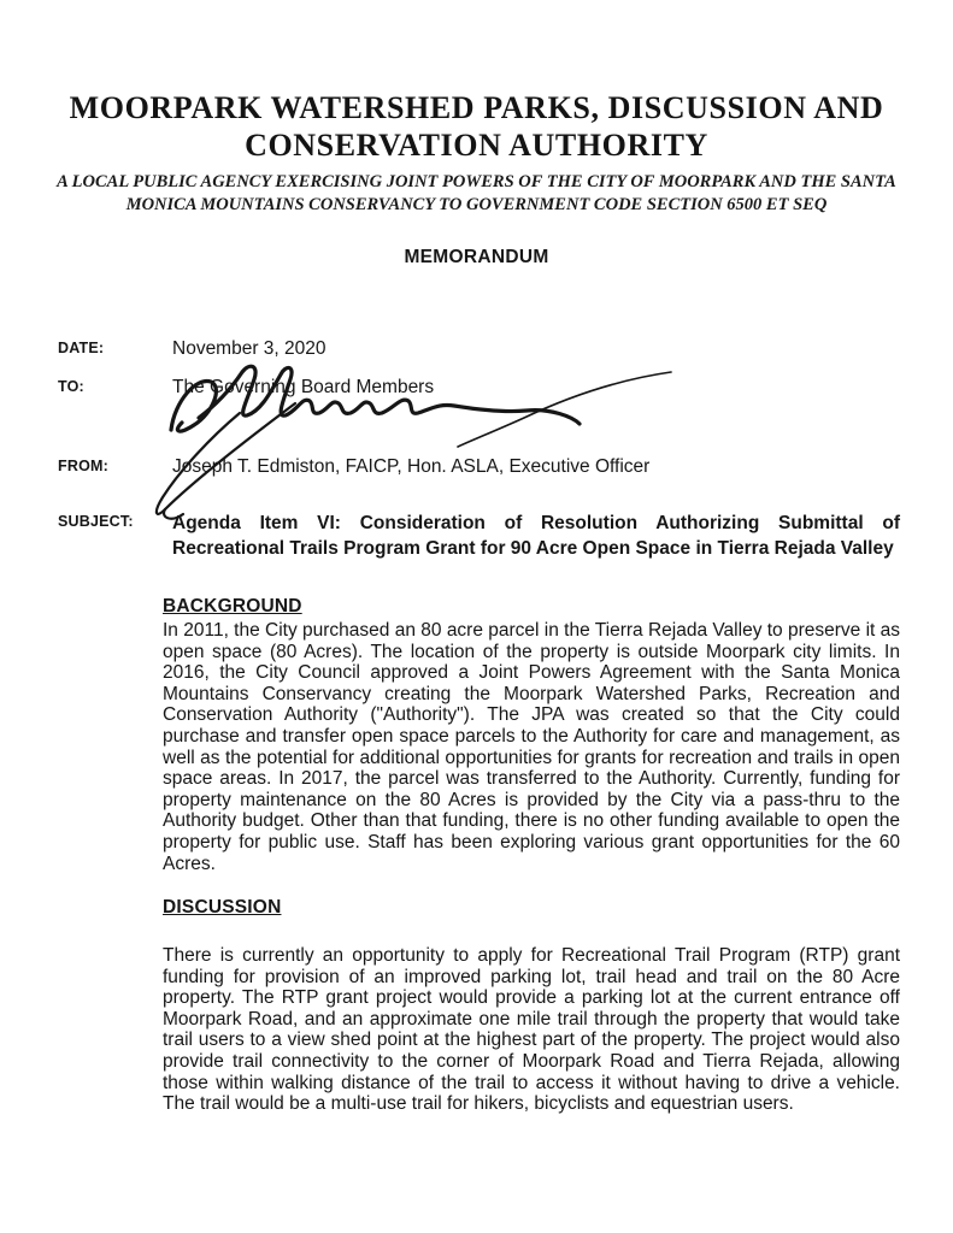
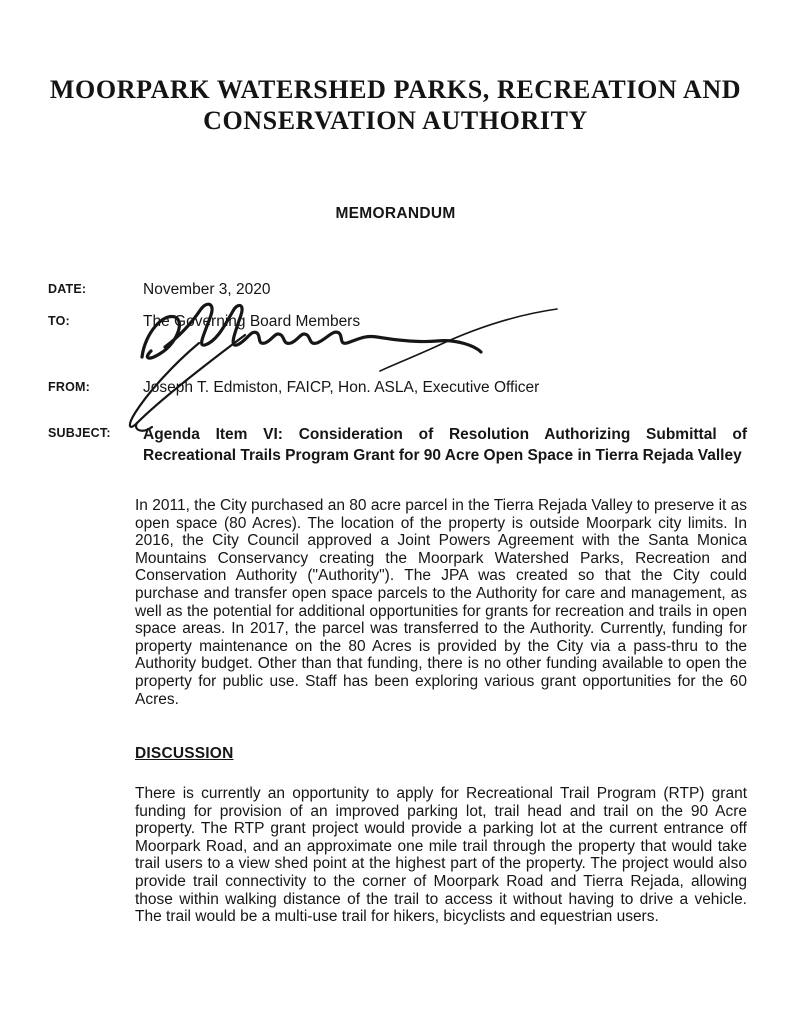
- MOORPARK WATERSHED PARKS, DISCUSSION AND
+ MOORPARK WATERSHED PARKS, RECREATION AND
  CONSERVATION AUTHORITY
- A LOCAL PUBLIC AGENCY EXERCISING JOINT POWERS OF THE CITY OF MOORPARK AND THE SANTA
- MONICA MOUNTAINS CONSERVANCY TO GOVERNMENT CODE SECTION 6500 ET SEQ
  MEMORANDUM
  DATE:
  November 3, 2020
  TO:
  Thevernng Board Members
  FROM:
  Jseph T. Edmiston, FAICP, Hon. ASLA, Executive Officer
  SUBJECT:
  Agenda Item VI: Consideration of Resolution Authorizing Submittal of Recreational Trails Program Grant for 90 Acre Open Space in Tierra Rejada Valley
- BACKGROUND
  In 2011, the City purchased an 80 acre parcel in the Tierra Rejada Valley to preserve it as open space (80 Acres). The location of the property is outside Moorpark city limits. In 2016, the City Council approved a Joint Powers Agreement with the Santa Monica Mountains Conservancy creating the Moorpark Watershed Parks, Recreation and Conservation Authority ("Authority"). The JPA was created so that the City could purchase and transfer open space parcels to the Authority for care and management, as well as the potential for additional opportunities for grants for recreation and trails in open space areas. In 2017, the parcel was transferred to the Authority. Currently, funding for property maintenance on the 80 Acres is provided by the City via a pass-thru to the Authority budget. Other than that funding, there is no other funding available to open the property for public use. Staff has been exploring various grant opportunities for the 60 Acres.
  DISCUSSION
- There is currently an opportunity to apply for Recreational Trail Program (RTP) grant funding for provision of an improved parking lot, trail head and trail on the 80 Acre property. The RTP grant project would provide a parking lot at the current entrance off Moorpark Road, and an approximate one mile trail through the property that would take trail users to a view shed point at the highest part of the property. The project would also provide trail connectivity to the corner of Moorpark Road and Tierra Rejada, allowing those within walking distance of the trail to access it without having to drive a vehicle. The trail would be a multi-use trail for hikers, bicyclists and equestrian users.
+ There is currently an opportunity to apply for Recreational Trail Program (RTP) grant funding for provision of an improved parking lot, trail head and trail on the 90 Acre property. The RTP grant project would provide a parking lot at the current entrance off Moorpark Road, and an approximate one mile trail through the property that would take trail users to a view shed point at the highest part of the property. The project would also provide trail connectivity to the corner of Moorpark Road and Tierra Rejada, allowing those within walking distance of the trail to access it without having to drive a vehicle. The trail would be a multi-use trail for hikers, bicyclists and equestrian users.
